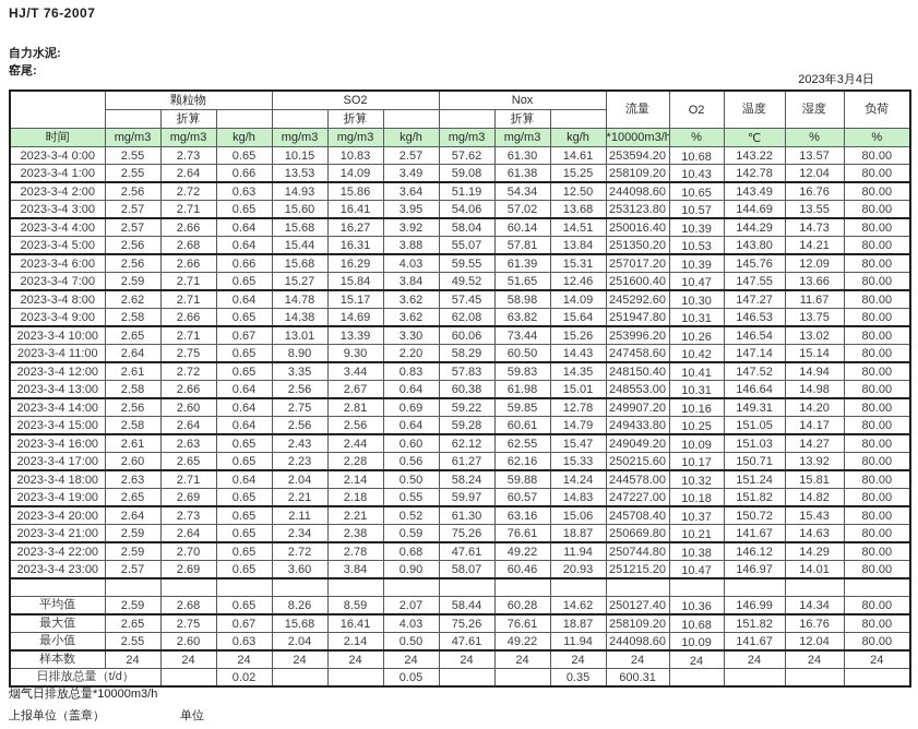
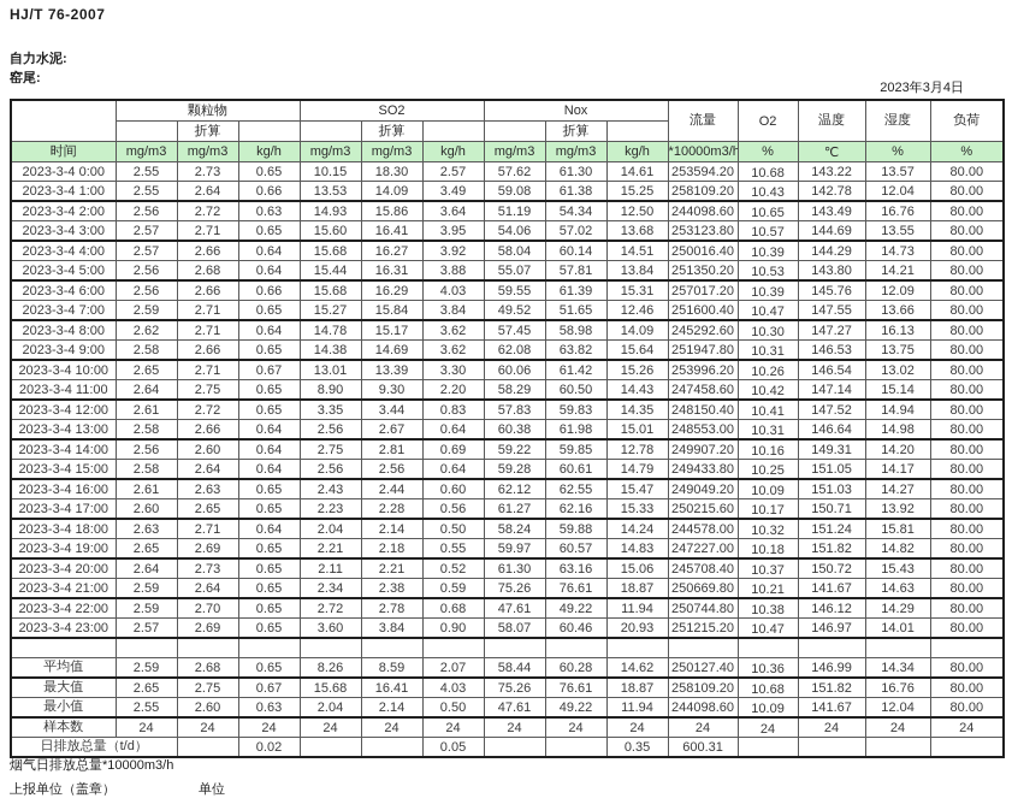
  HJ/T 76-2007
  自力水泥:
  窑尾:
  2023年3月4日
  	颗粒物	SO2	Nox	流量	O2	温度	湿度	负荷
  	折算			折算			折算
  时间	mg/m3	mg/m3	kg/h	mg/m3	mg/m3	kg/h	mg/m3	mg/m3	kg/h	*10000m3/h	%	℃	%	%
- 2023-3-4 0:00	2.55	2.73	0.65	10.15	10.83	2.57	57.62	61.30	14.61	253594.20	10.68	143.22	13.57	80.00
+ 2023-3-4 0:00	2.55	2.73	0.65	10.15	18.30	2.57	57.62	61.30	14.61	253594.20	10.68	143.22	13.57	80.00
  2023-3-4 1:00	2.55	2.64	0.66	13.53	14.09	3.49	59.08	61.38	15.25	258109.20	10.43	142.78	12.04	80.00
  2023-3-4 2:00	2.56	2.72	0.63	14.93	15.86	3.64	51.19	54.34	12.50	244098.60	10.65	143.49	16.76	80.00
  2023-3-4 3:00	2.57	2.71	0.65	15.60	16.41	3.95	54.06	57.02	13.68	253123.80	10.57	144.69	13.55	80.00
  2023-3-4 4:00	2.57	2.66	0.64	15.68	16.27	3.92	58.04	60.14	14.51	250016.40	10.39	144.29	14.73	80.00
  2023-3-4 5:00	2.56	2.68	0.64	15.44	16.31	3.88	55.07	57.81	13.84	251350.20	10.53	143.80	14.21	80.00
  2023-3-4 6:00	2.56	2.66	0.66	15.68	16.29	4.03	59.55	61.39	15.31	257017.20	10.39	145.76	12.09	80.00
  2023-3-4 7:00	2.59	2.71	0.65	15.27	15.84	3.84	49.52	51.65	12.46	251600.40	10.47	147.55	13.66	80.00
- 2023-3-4 8:00	2.62	2.71	0.64	14.78	15.17	3.62	57.45	58.98	14.09	245292.60	10.30	147.27	11.67	80.00
+ 2023-3-4 8:00	2.62	2.71	0.64	14.78	15.17	3.62	57.45	58.98	14.09	245292.60	10.30	147.27	16.13	80.00
  2023-3-4 9:00	2.58	2.66	0.65	14.38	14.69	3.62	62.08	63.82	15.64	251947.80	10.31	146.53	13.75	80.00
- 2023-3-4 10:00	2.65	2.71	0.67	13.01	13.39	3.30	60.06	73.44	15.26	253996.20	10.26	146.54	13.02	80.00
+ 2023-3-4 10:00	2.65	2.71	0.67	13.01	13.39	3.30	60.06	61.42	15.26	253996.20	10.26	146.54	13.02	80.00
  2023-3-4 11:00	2.64	2.75	0.65	8.90	9.30	2.20	58.29	60.50	14.43	247458.60	10.42	147.14	15.14	80.00
  2023-3-4 12:00	2.61	2.72	0.65	3.35	3.44	0.83	57.83	59.83	14.35	248150.40	10.41	147.52	14.94	80.00
  2023-3-4 13:00	2.58	2.66	0.64	2.56	2.67	0.64	60.38	61.98	15.01	248553.00	10.31	146.64	14.98	80.00
  2023-3-4 14:00	2.56	2.60	0.64	2.75	2.81	0.69	59.22	59.85	12.78	249907.20	10.16	149.31	14.20	80.00
  2023-3-4 15:00	2.58	2.64	0.64	2.56	2.56	0.64	59.28	60.61	14.79	249433.80	10.25	151.05	14.17	80.00
  2023-3-4 16:00	2.61	2.63	0.65	2.43	2.44	0.60	62.12	62.55	15.47	249049.20	10.09	151.03	14.27	80.00
  2023-3-4 17:00	2.60	2.65	0.65	2.23	2.28	0.56	61.27	62.16	15.33	250215.60	10.17	150.71	13.92	80.00
  2023-3-4 18:00	2.63	2.71	0.64	2.04	2.14	0.50	58.24	59.88	14.24	244578.00	10.32	151.24	15.81	80.00
  2023-3-4 19:00	2.65	2.69	0.65	2.21	2.18	0.55	59.97	60.57	14.83	247227.00	10.18	151.82	14.82	80.00
  2023-3-4 20:00	2.64	2.73	0.65	2.11	2.21	0.52	61.30	63.16	15.06	245708.40	10.37	150.72	15.43	80.00
  2023-3-4 21:00	2.59	2.64	0.65	2.34	2.38	0.59	75.26	76.61	18.87	250669.80	10.21	141.67	14.63	80.00
  2023-3-4 22:00	2.59	2.70	0.65	2.72	2.78	0.68	47.61	49.22	11.94	250744.80	10.38	146.12	14.29	80.00
  2023-3-4 23:00	2.57	2.69	0.65	3.60	3.84	0.90	58.07	60.46	20.93	251215.20	10.47	146.97	14.01	80.00
  平均值	2.59	2.68	0.65	8.26	8.59	2.07	58.44	60.28	14.62	250127.40	10.36	146.99	14.34	80.00
  最大值	2.65	2.75	0.67	15.68	16.41	4.03	75.26	76.61	18.87	258109.20	10.68	151.82	16.76	80.00
  最小值	2.55	2.60	0.63	2.04	2.14	0.50	47.61	49.22	11.94	244098.60	10.09	141.67	12.04	80.00
  样本数	24	24	24	24	24	24	24	24	24	24	24	24	24	24
  日排放总量（t/d）		0.02			0.05			0.35	600.31
  烟气日排放总量*10000m3/h
  上报单位（盖章）
  单位
